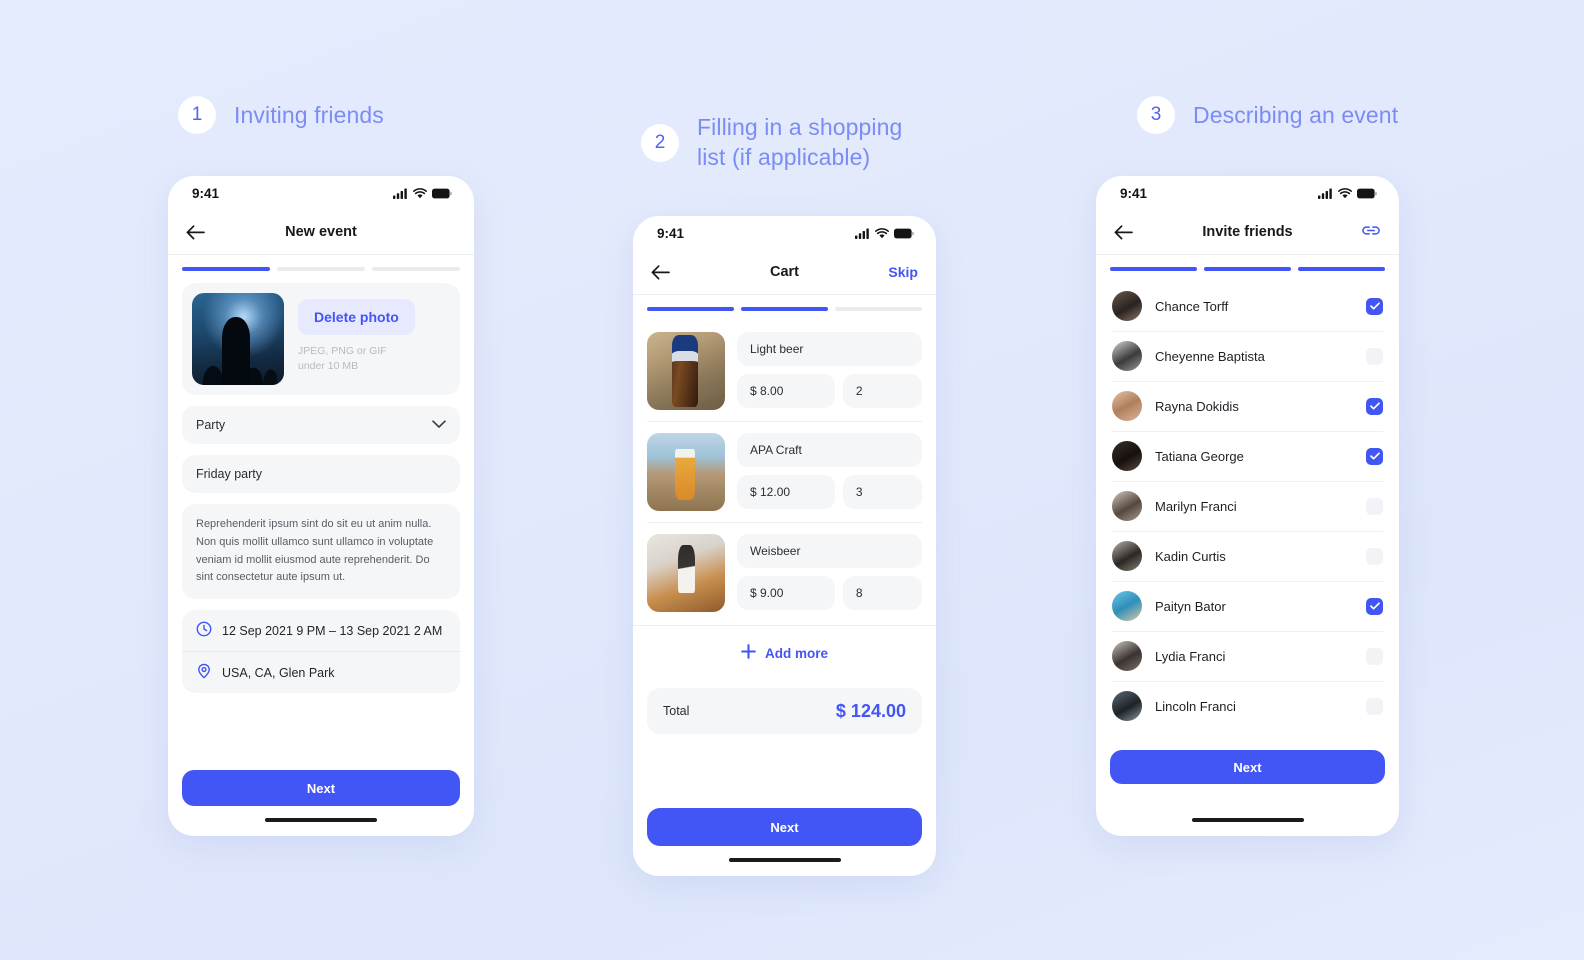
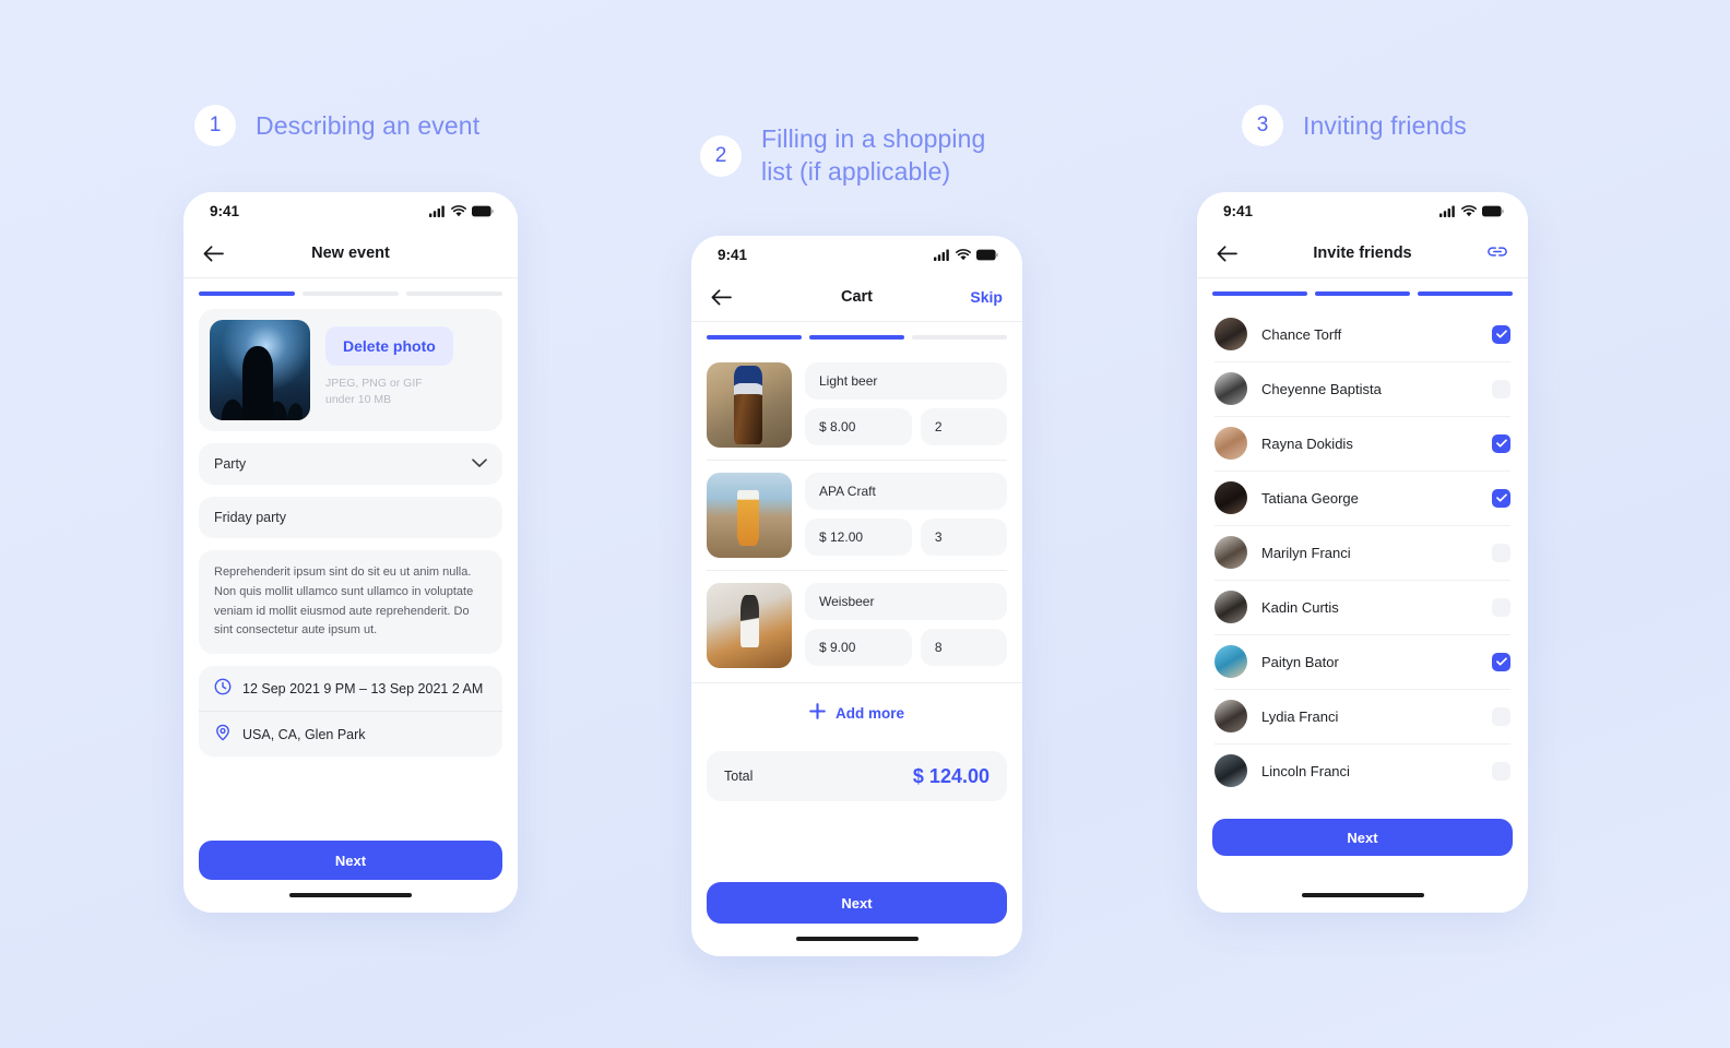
  1
- Inviting friends
+ Describing an event
  2
  Filling in a shopping
  list (if applicable)
  3
- Describing an event
+ Inviting friends
  9:41
  New event
  Delete photo
  JPEG, PNG or GIF
  under 10 MB
  Party
  Friday party
  Reprehenderit ipsum sint do sit eu ut anim nulla. Non quis mollit ullamco sunt ullamco in voluptate veniam id mollit eiusmod aute reprehenderit. Do sint consectetur aute ipsum ut.
  12 Sep 2021 9 PM – 13 Sep 2021 2 AM
  USA, CA, Glen Park
  Next
  9:41
  Cart
  Skip
  Light beer
  $ 8.00
  2
  APA Craft
  $ 12.00
  3
  Weisbeer
  $ 9.00
  8
  Add more
  Total
  $ 124.00
  Next
  9:41
  Invite friends
  Chance Torff
  Cheyenne Baptista
  Rayna Dokidis
  Tatiana George
  Marilyn Franci
  Kadin Curtis
  Paityn Bator
  Lydia Franci
  Lincoln Franci
  Next
